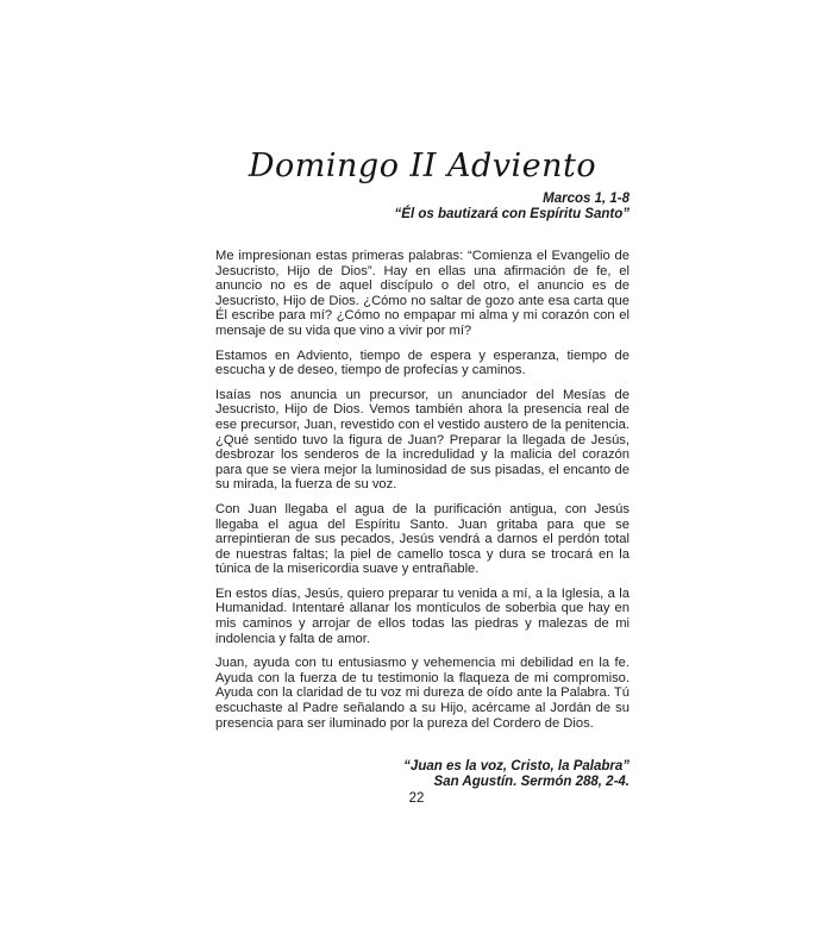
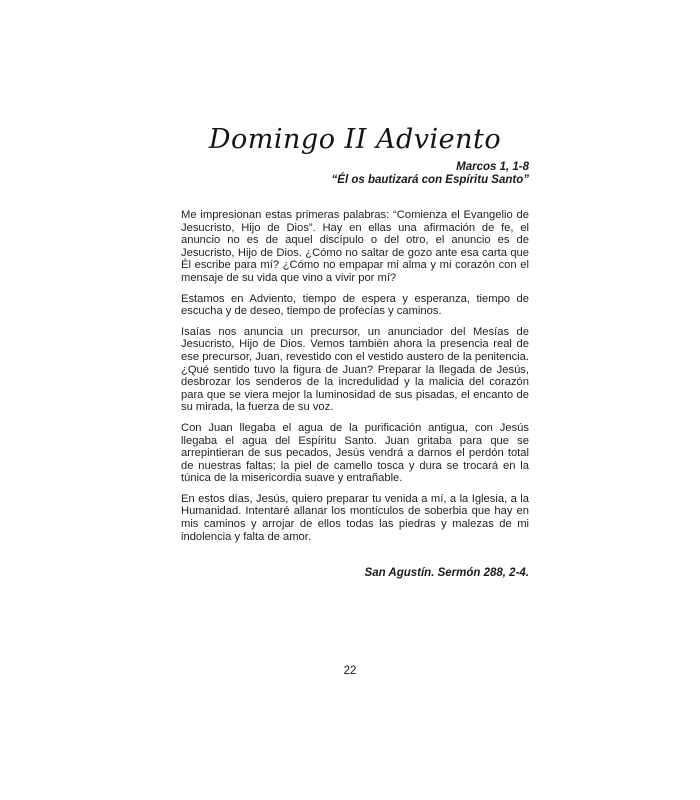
  Domingo II Adviento
  Marcos 1, 1-8
  “Él os bautizará con Espíritu Santo”
  Me impresionan estas primeras palabras: “Comienza el Evangelio de Jesucristo, Hijo de Dios”. Hay en ellas una afirmación de fe, el anuncio no es de aquel discípulo o del otro, el anuncio es de Jesucristo, Hijo de Dios. ¿Cómo no saltar de gozo ante esa carta que Él escribe para mí? ¿Cómo no empapar mi alma y mi corazón con el mensaje de su vida que vino a vivir por mí?
  Estamos en Adviento, tiempo de espera y esperanza, tiempo de escucha y de deseo, tiempo de profecías y caminos.
  Isaías nos anuncia un precursor, un anunciador del Mesías de Jesucristo, Hijo de Dios. Vemos también ahora la presencia real de ese precursor, Juan, revestido con el vestido austero de la penitencia. ¿Qué sentido tuvo la figura de Juan? Preparar la llegada de Jesús, desbrozar los senderos de la incredulidad y la malicia del corazón para que se viera mejor la luminosidad de sus pisadas, el encanto de su mirada, la fuerza de su voz.
  Con Juan llegaba el agua de la purificación antigua, con Jesús llegaba el agua del Espíritu Santo. Juan gritaba para que se arrepintieran de sus pecados, Jesús vendrá a darnos el perdón total de nuestras faltas; la piel de camello tosca y dura se trocará en la túnica de la misericordia suave y entrañable.
  En estos días, Jesús, quiero preparar tu venida a mí, a la Iglesia, a la Humanidad. Intentaré allanar los montículos de soberbia que hay en mis caminos y arrojar de ellos todas las piedras y malezas de mi indolencia y falta de amor.
- Juan, ayuda con tu entusiasmo y vehemencia mi debilidad en la fe. Ayuda con la fuerza de tu testimonio la flaqueza de mi compromiso. Ayuda con la claridad de tu voz mi dureza de oído ante la Palabra. Tú escuchaste al Padre señalando a su Hijo, acércame al Jordán de su presencia para ser iluminado por la pureza del Cordero de Dios.
- “Juan es la voz, Cristo, la Palabra”
  San Agustín. Sermón 288, 2-4.
  22
